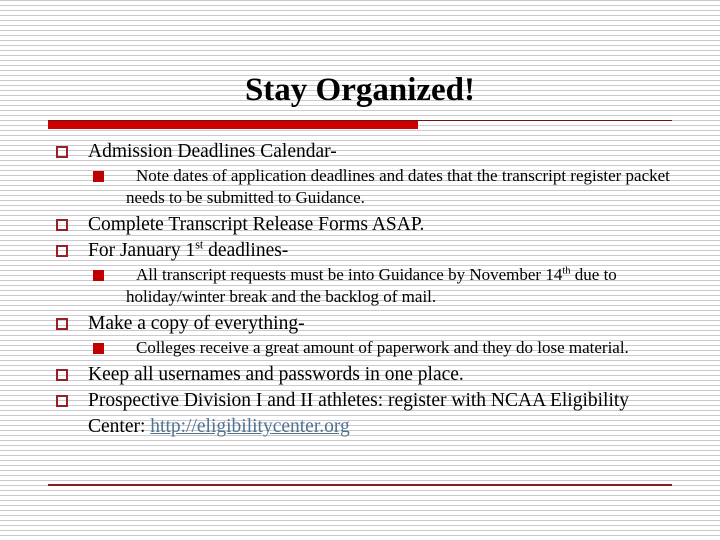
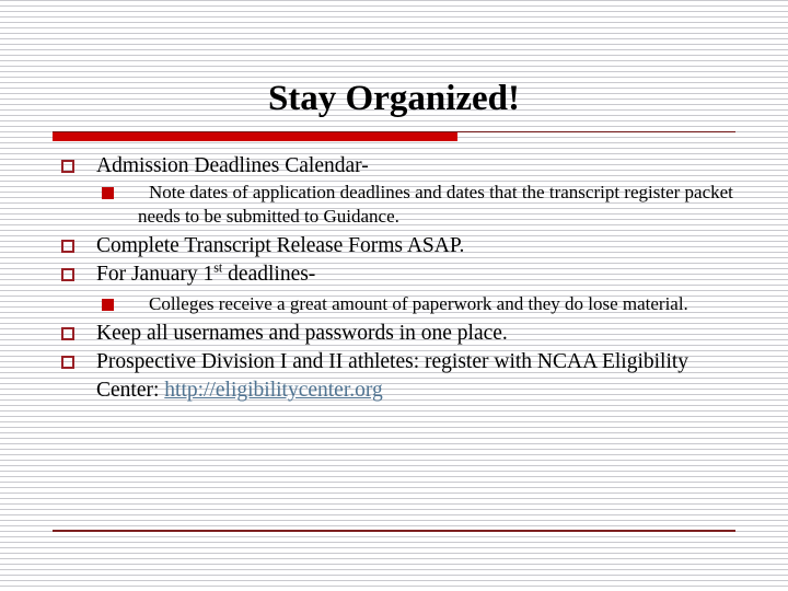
  Stay Organized!
  Admission Deadlines Calendar-
  Note dates of application deadlines and dates that the transcript register packet needs to be submitted to Guidance.
  Complete Transcript Release Forms ASAP.
  For January 1st deadlines-
- All transcript requests must be into Guidance by November 14th due to holiday/winter break and the backlog of mail.
- Make a copy of everything-
  Colleges receive a great amount of paperwork and they do lose material.
  Keep all usernames and passwords in one place.
  Prospective Division I and II athletes: register with NCAA Eligibility Center: http://eligibilitycenter.org
